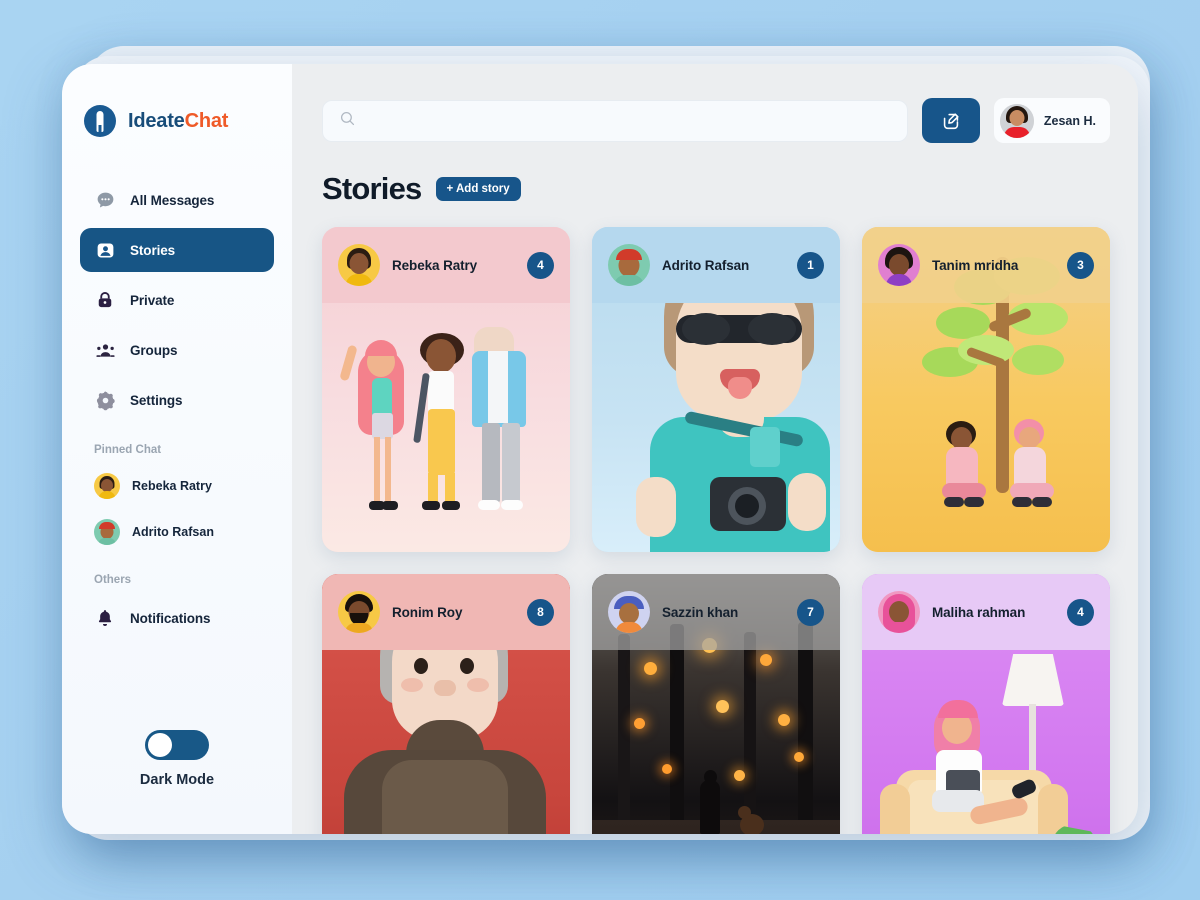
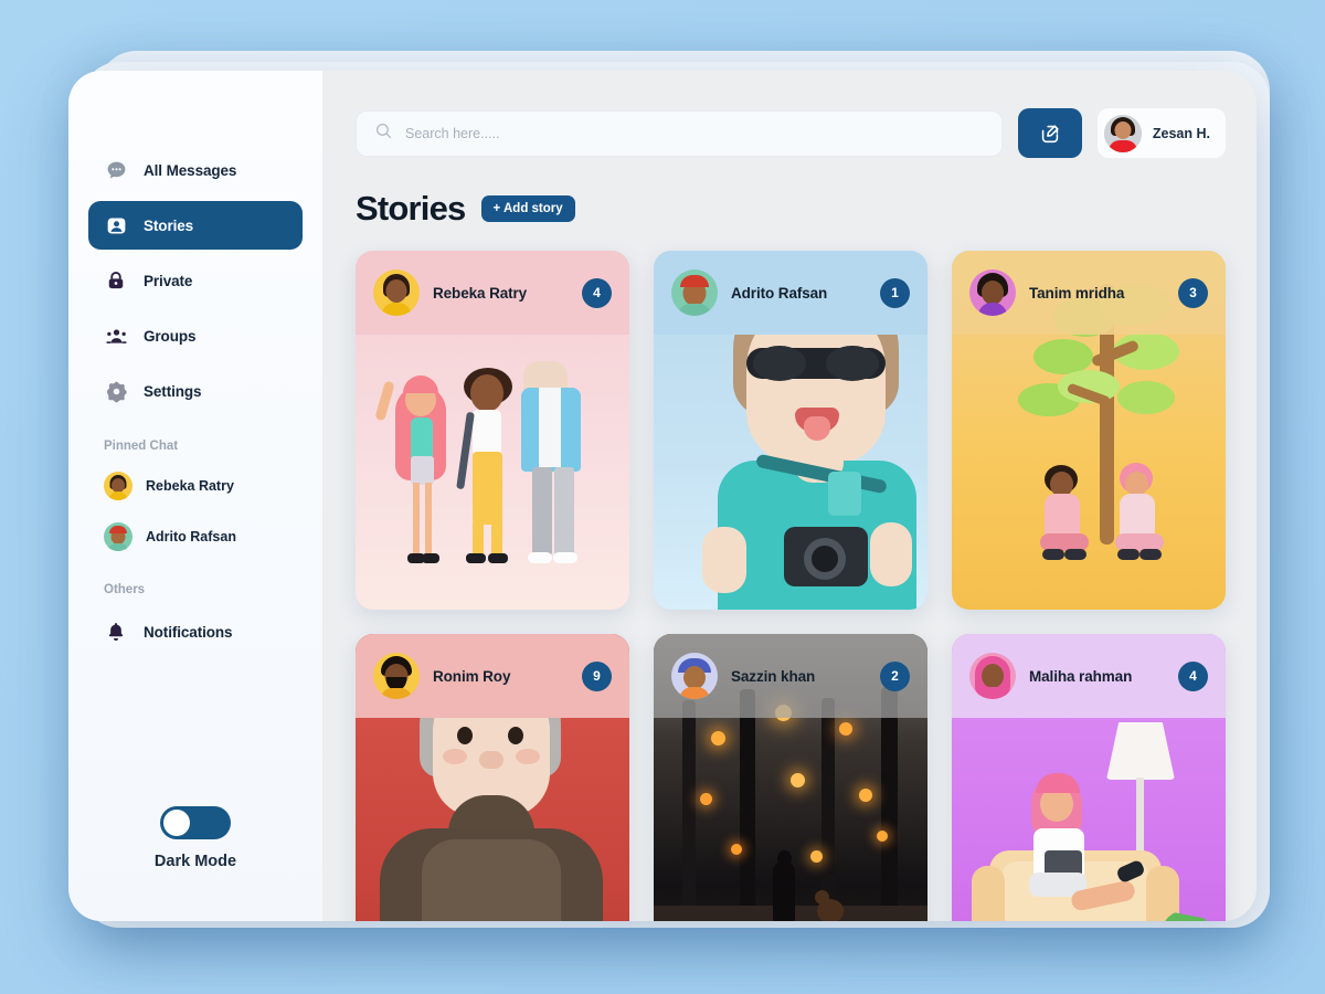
- IdeateChat
  All Messages
  Stories
  Private
  Groups
  Settings
  Pinned Chat
  Rebeka Ratry
  Adrito Rafsan
  Others
  Notifications
  Dark Mode
+ Search here.....
  Zesan H.
  Stories
  + Add story
  Rebeka Ratry
  4
  Adrito Rafsan
  1
  Tanim mridha
  3
  Ronim Roy
- 8
+ 9
  Sazzin khan
- 7
+ 2
  Maliha rahman
  4
